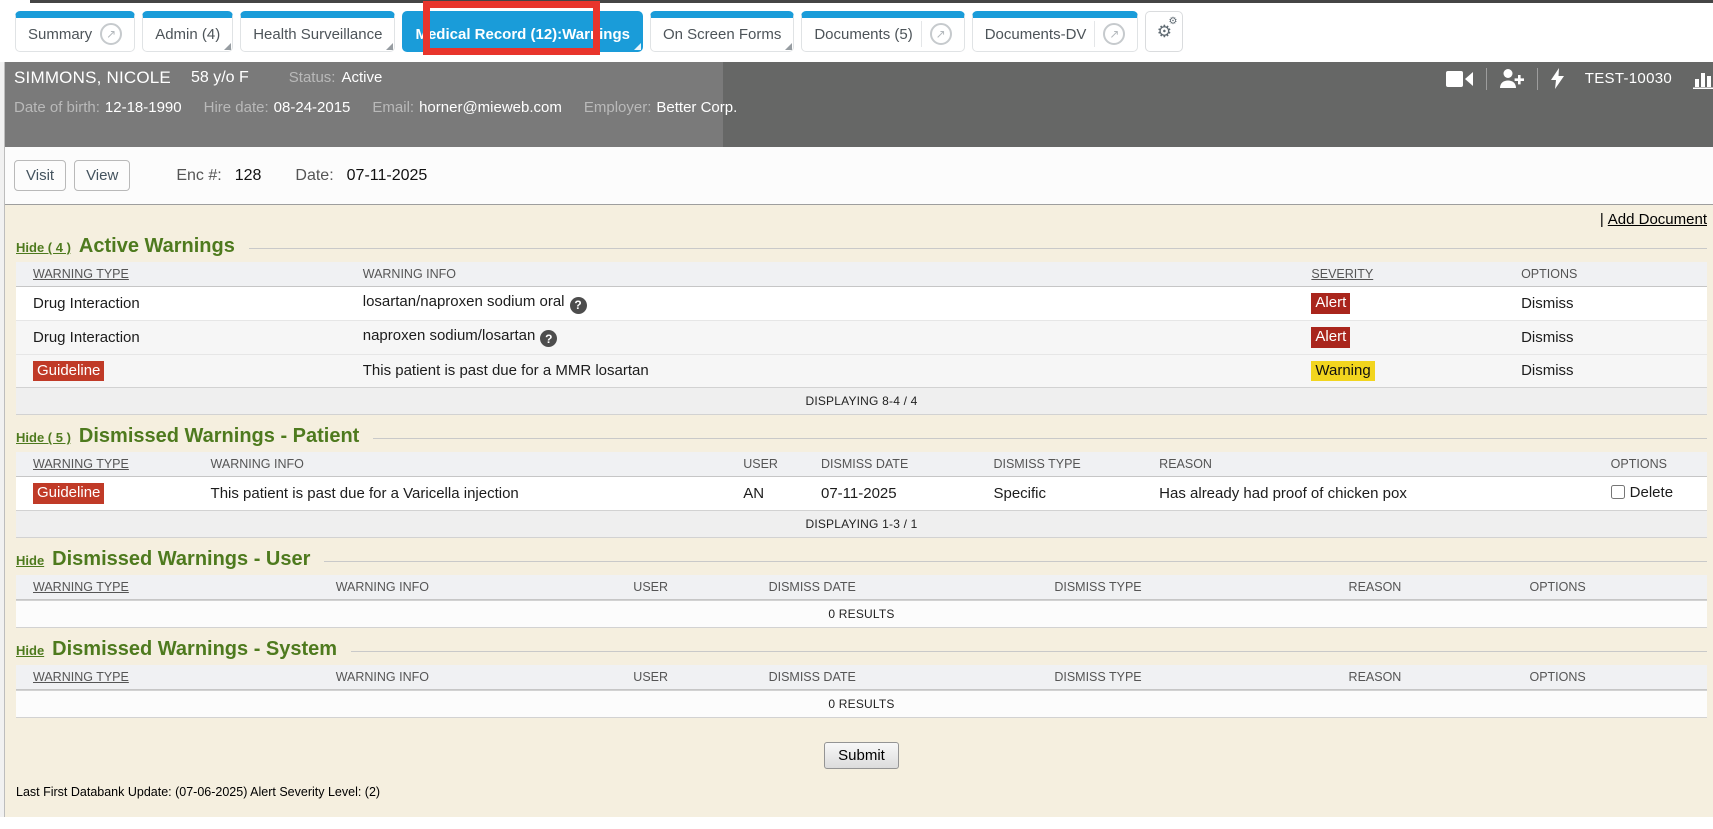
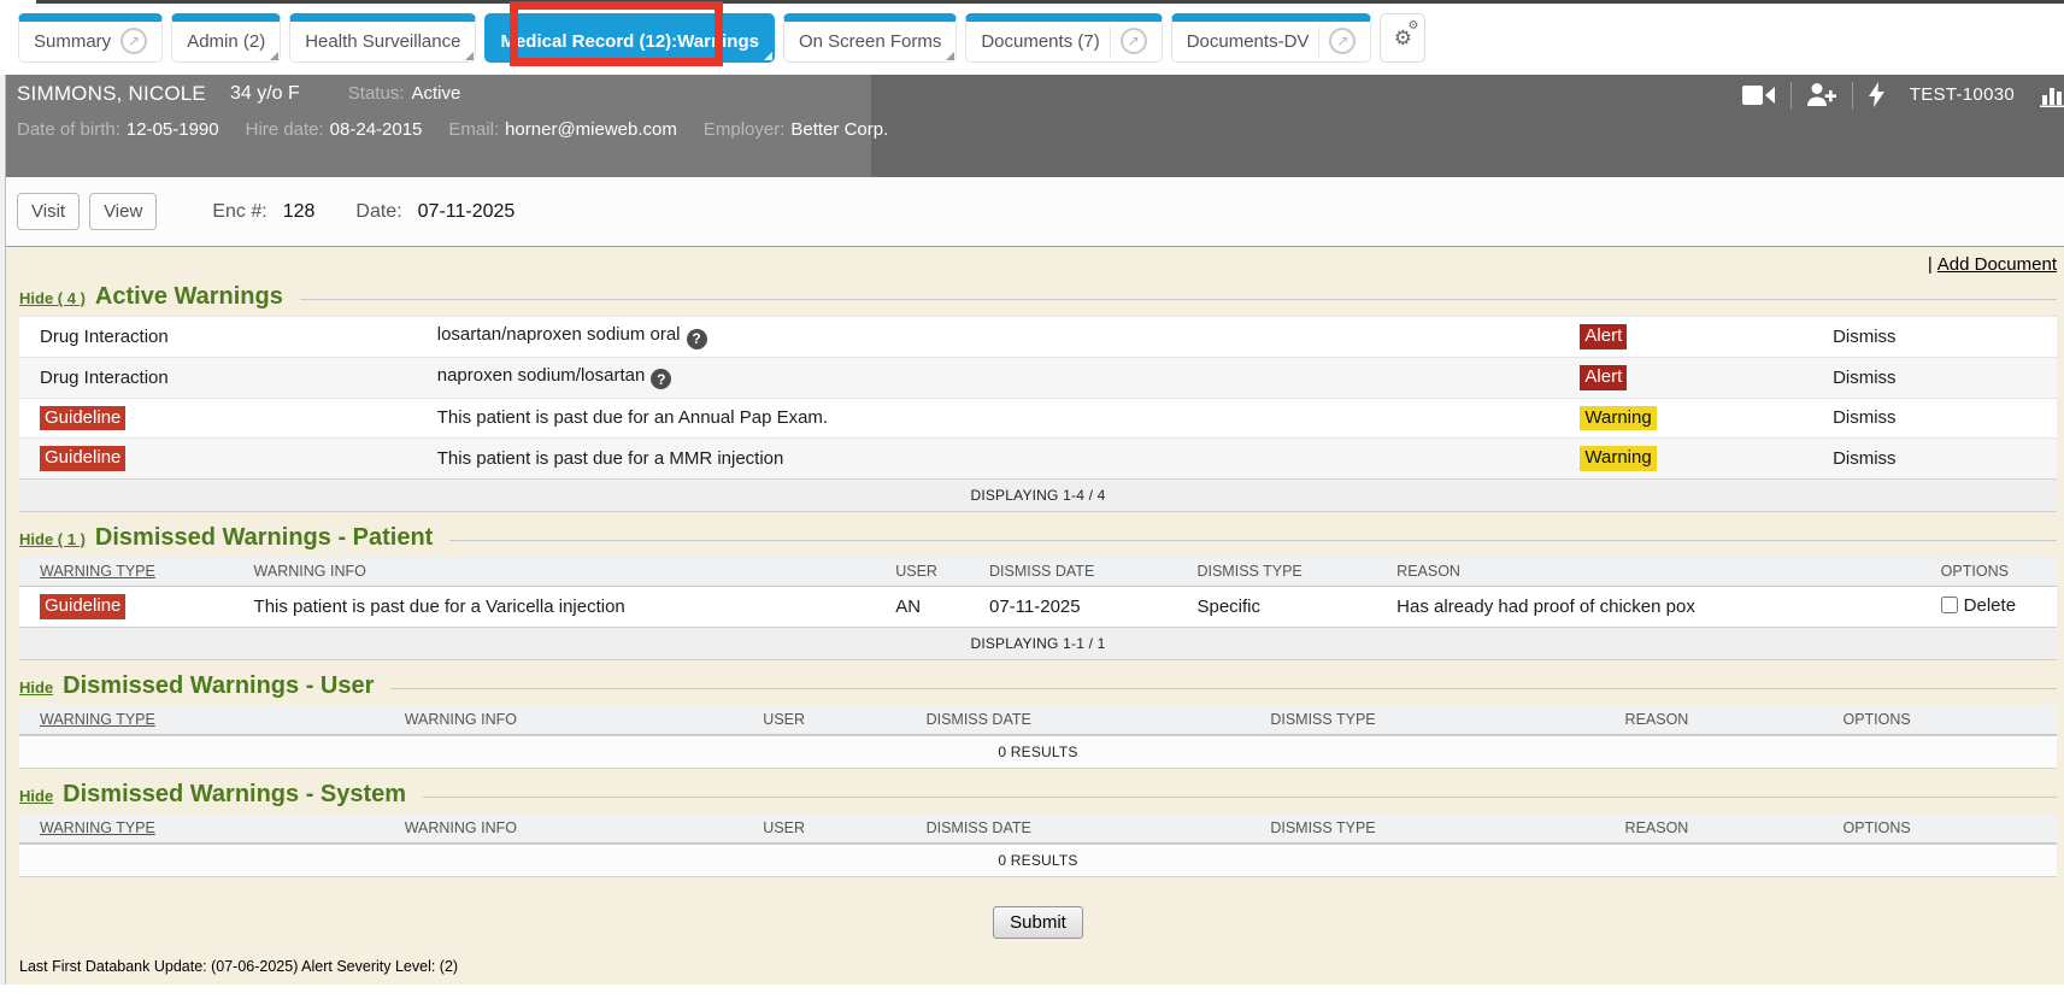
  Summary
  ↗
- Admin (4)
+ Admin (2)
  Health Surveillance
  Medical Record (12):Warnings
  On Screen Forms
- Documents (5)
+ Documents (7)
  ↗
  Documents-DV
  ↗
  ⚙
  ⚙
  SIMMONS, NICOLE
- 58 y/o F
+ 34 y/o F
  Status:
  Active
  TEST-10030
  Date of birth:
- 12-18-1990
+ 12-05-1990
  Hire date:
  08-24-2015
  Email:
  horner@mieweb.com
  Employer:
  Better Corp.
  Visit
  View
  Enc #:
  128
  Date:
  07-11-2025
  | Add Document
  Hide ( 4 )
  Active Warnings
- WARNING TYPE	WARNING INFO	SEVERITY	OPTIONS
  Drug Interaction	losartan/naproxen sodium oral ?	Alert	Dismiss
  Drug Interaction	naproxen sodium/losartan ?	Alert	Dismiss
+ Guideline	This patient is past due for an Annual Pap Exam.	Warning	Dismiss
- Guideline	This patient is past due for a MMR losartan	Warning	Dismiss
+ Guideline	This patient is past due for a MMR injection	Warning	Dismiss
- DISPLAYING 8-4 / 4
+ DISPLAYING 1-4 / 4
- Hide ( 5 )
+ Hide ( 1 )
  Dismissed Warnings - Patient
  WARNING TYPE	WARNING INFO	USER	DISMISS DATE	DISMISS TYPE	REASON	OPTIONS
  Guideline	This patient is past due for a Varicella injection	AN	07-11-2025	Specific	Has already had proof of chicken pox	Delete
- DISPLAYING 1-3 / 1
+ DISPLAYING 1-1 / 1
  Hide
  Dismissed Warnings - User
  WARNING TYPE	WARNING INFO	USER	DISMISS DATE	DISMISS TYPE	REASON	OPTIONS
  0 RESULTS
  Hide
  Dismissed Warnings - System
  WARNING TYPE	WARNING INFO	USER	DISMISS DATE	DISMISS TYPE	REASON	OPTIONS
  0 RESULTS
  Submit
  Last First Databank Update: (07-06-2025) Alert Severity Level: (2)
